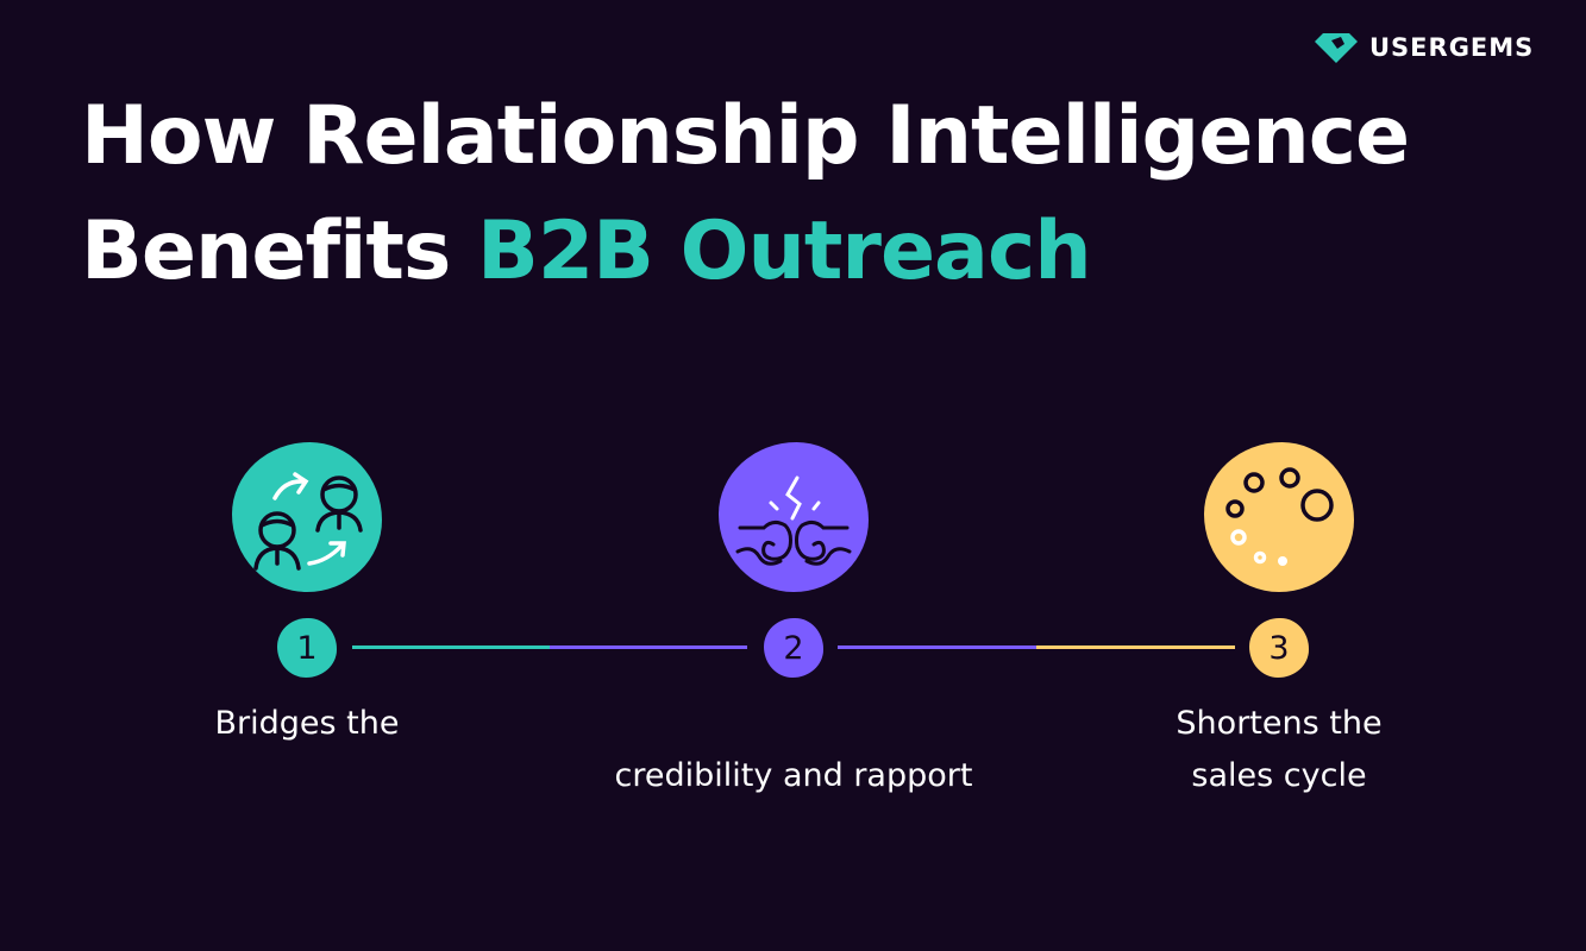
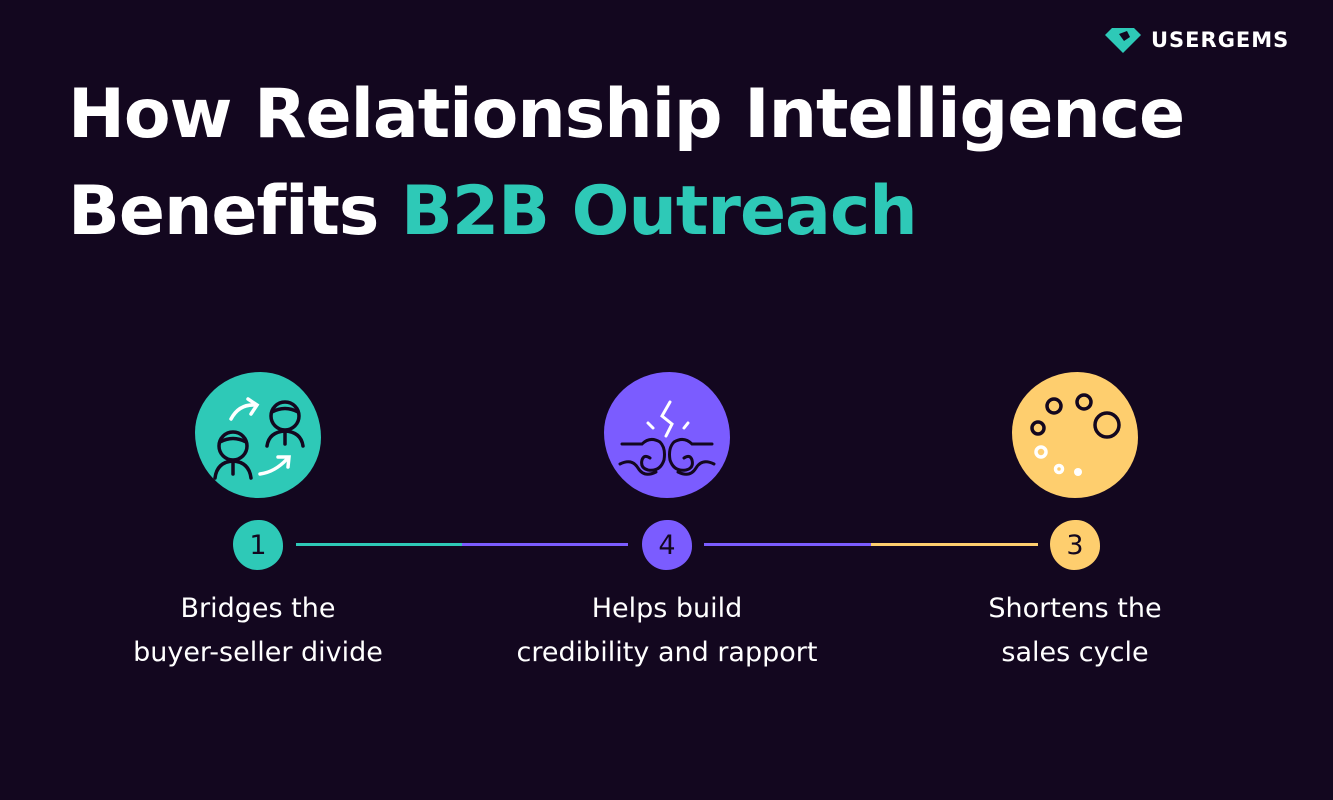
  USERGEMS
  How Relationship Intelligence
  Benefits B2B Outreach
  1
- 2
+ 4
  3
  Bridges the
+ buyer-seller divide
+ Helps build
  credibility and rapport
  Shortens the
  sales cycle
